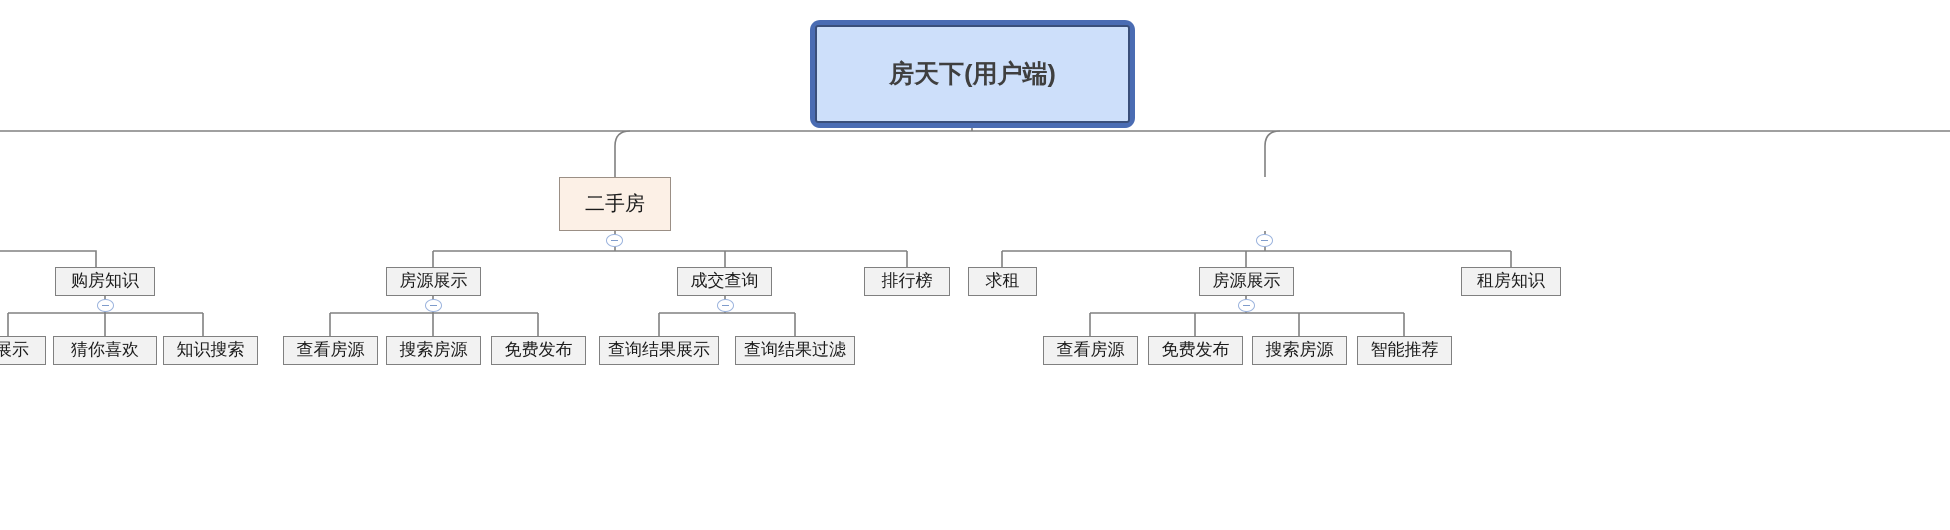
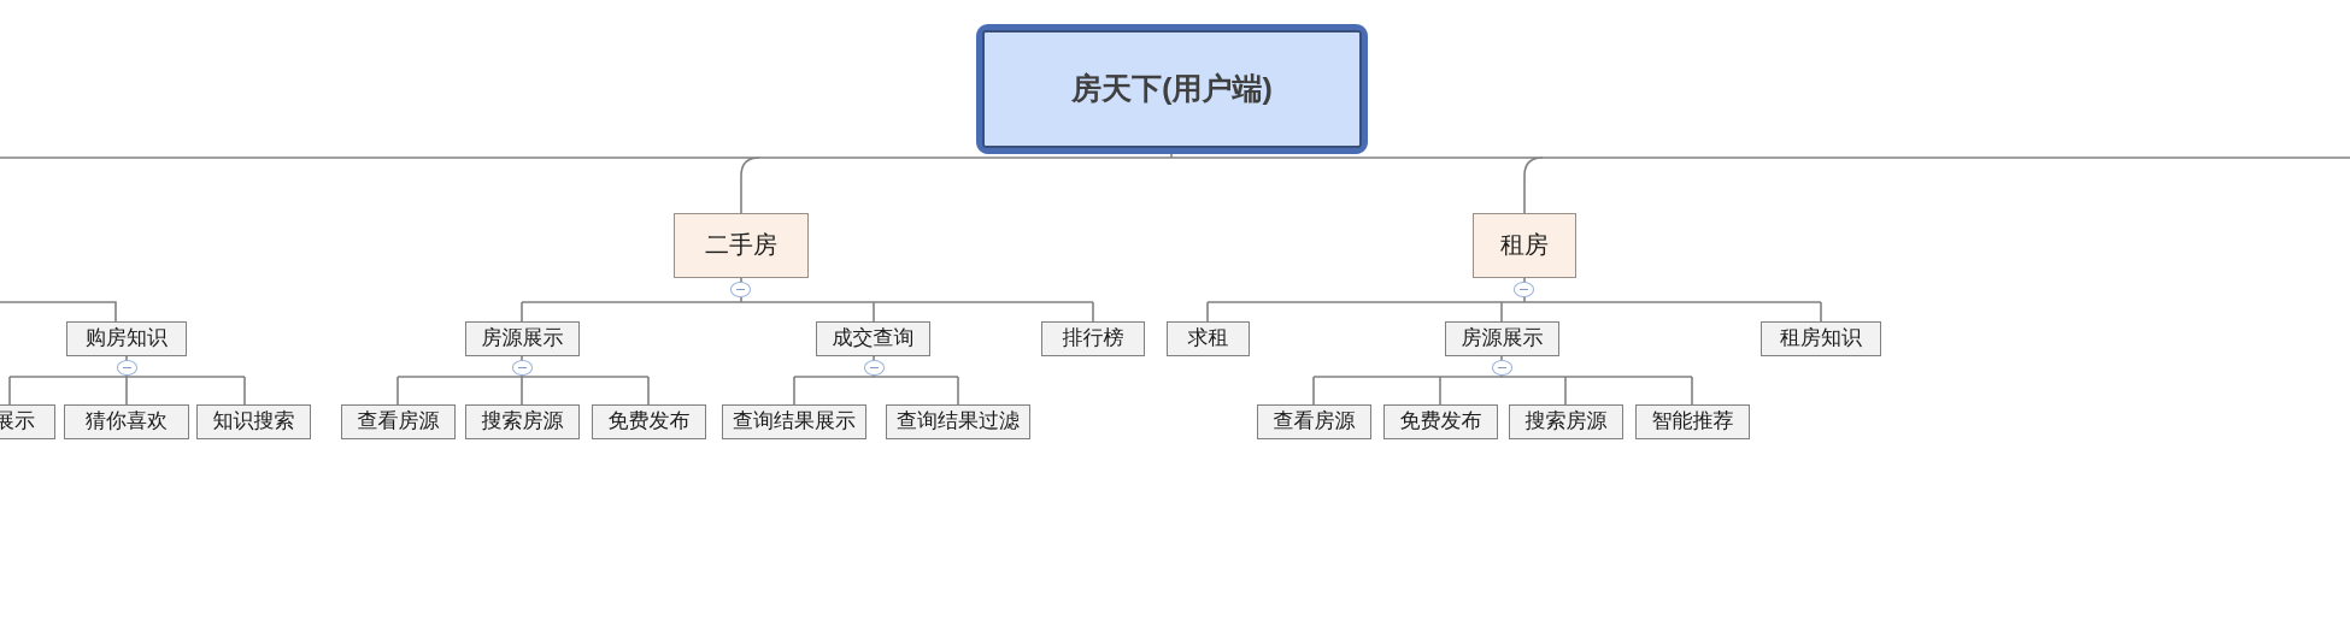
  房天下(用户端)
  二手房
+ 租房
  购房知识
  房源展示
  成交查询
  排行榜
  求租
  房源展示
  租房知识
  展示
  猜你喜欢
  知识搜索
  查看房源
  搜索房源
  免费发布
  查询结果展示
  查询结果过滤
  查看房源
  免费发布
  搜索房源
  智能推荐
